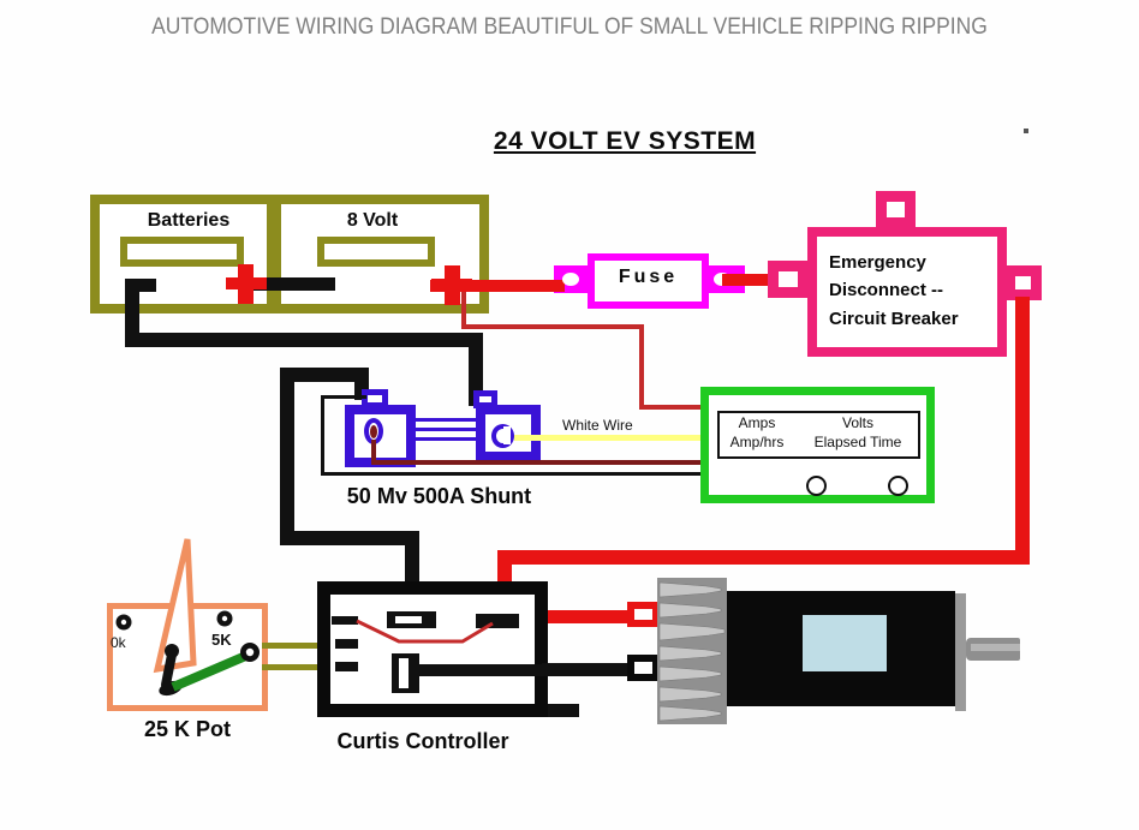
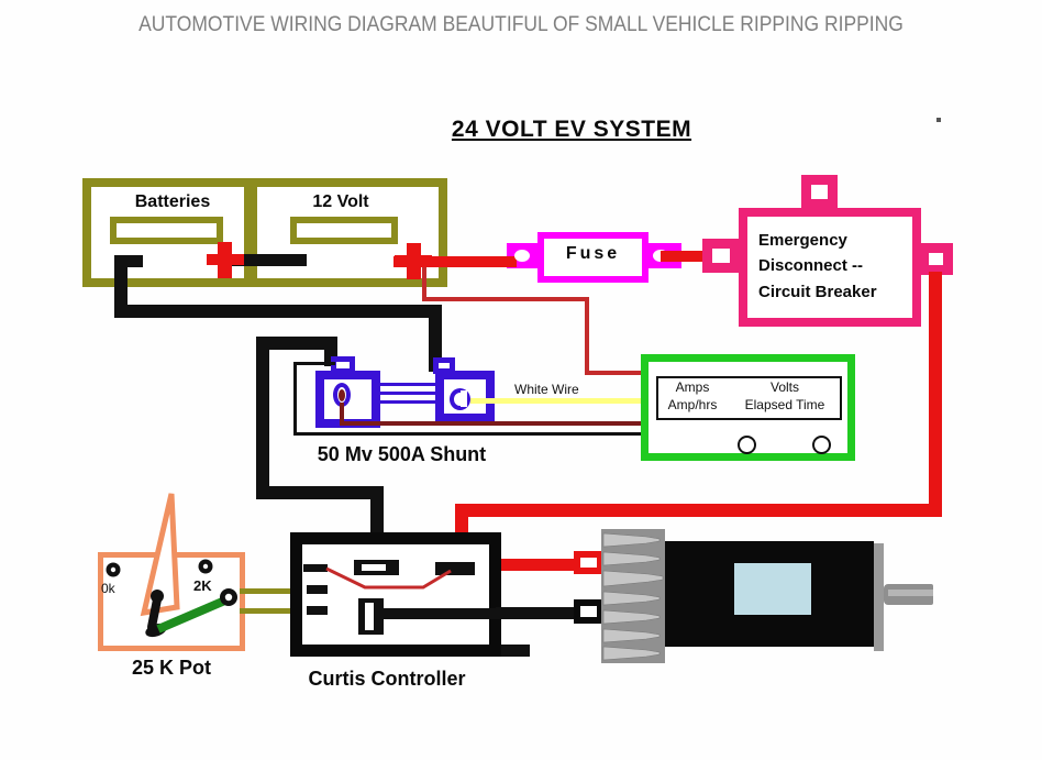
  AUTOMOTIVE WIRING DIAGRAM BEAUTIFUL OF SMALL VEHICLE RIPPING RIPPING
  24 VOLT EV SYSTEM
  Batteries
- 8 Volt
+ 12 Volt
  Fuse
  Emergency
  Disconnect --
  Circuit Breaker
  50 Mv 500A Shunt
  White Wire
  Amps
  Amp/hrs
  Volts
  Elapsed Time
  0k
- 5K
+ 2K
  25 K Pot
  Curtis Controller
